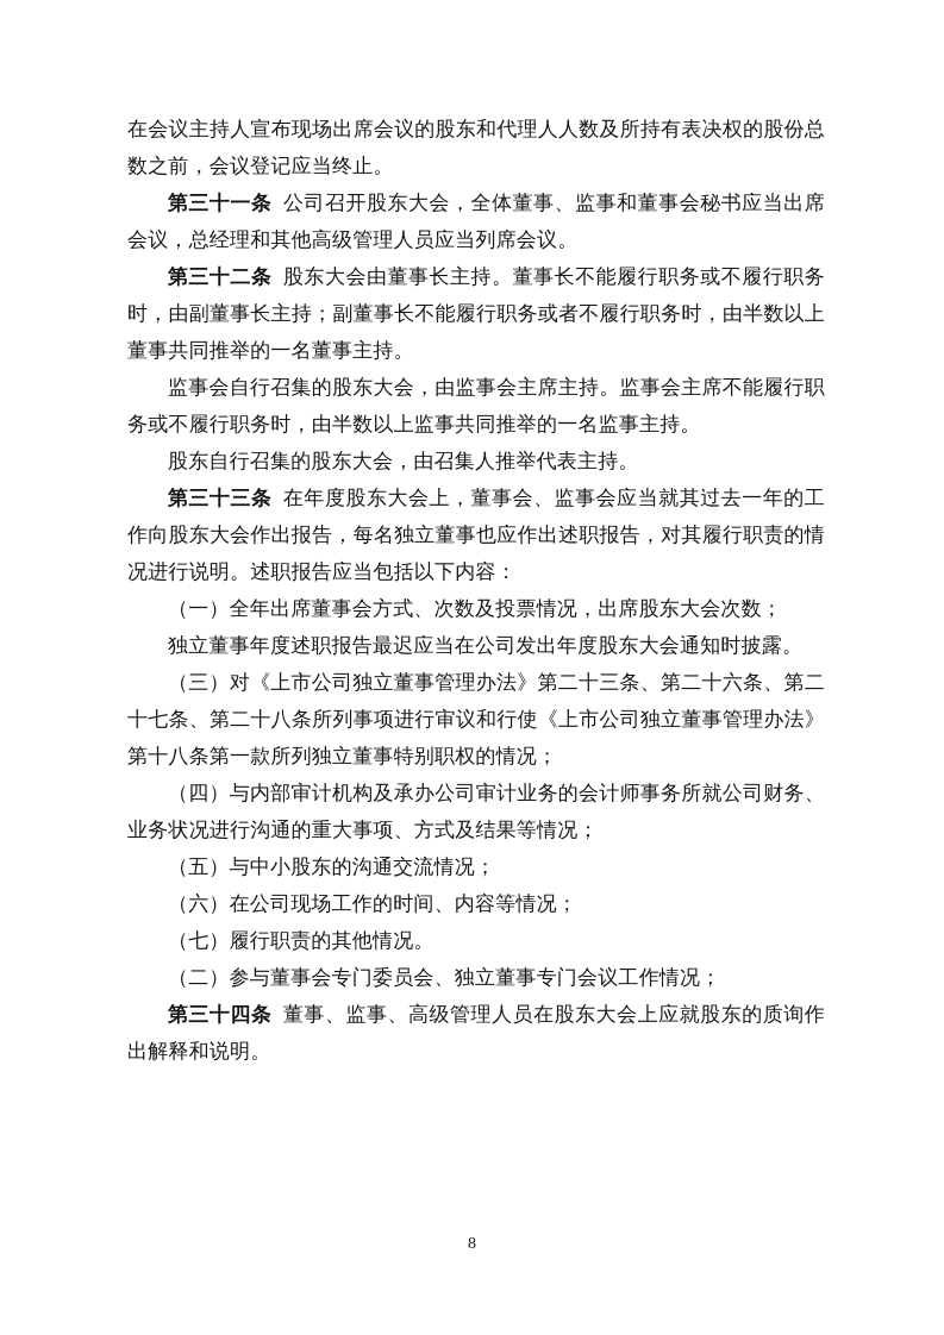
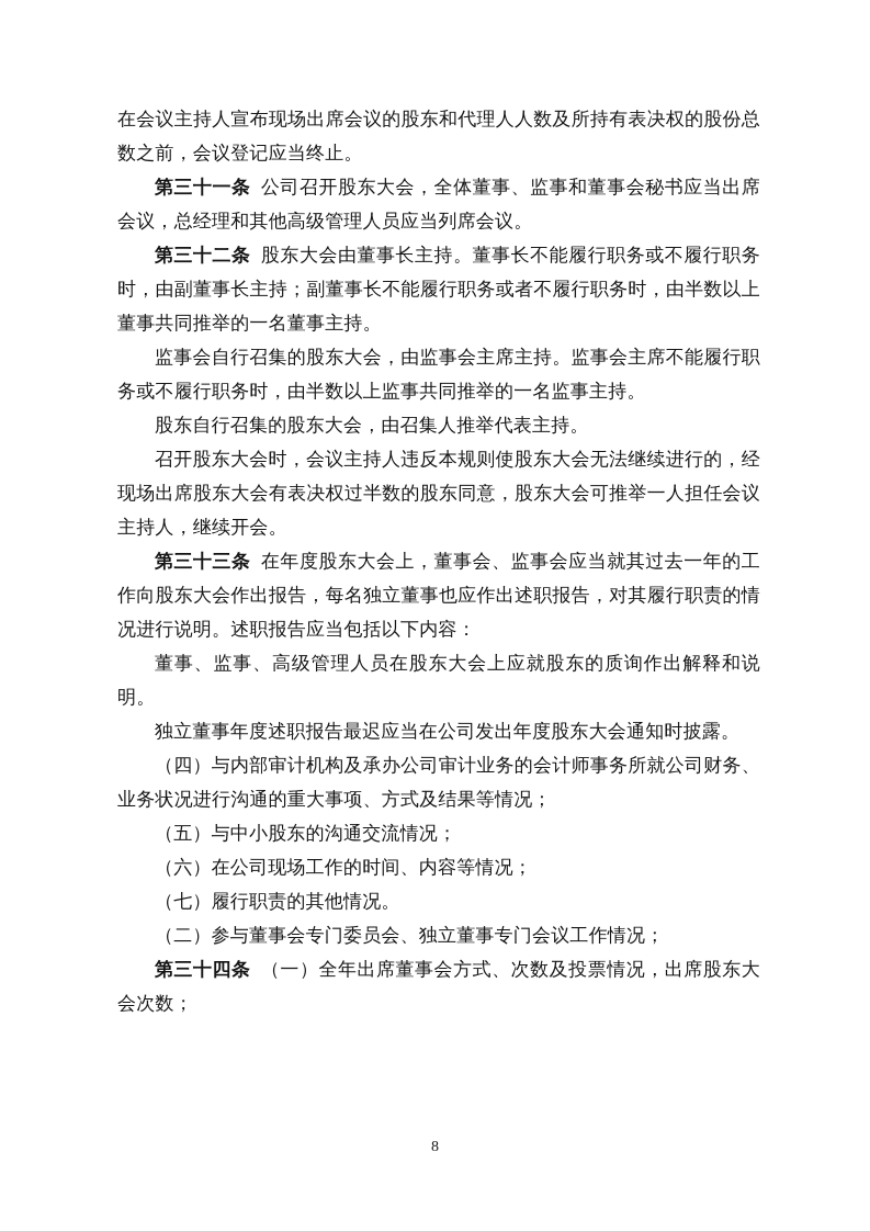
  在会议主持人宣布现场出席会议的股东和代理人人数及所持有表决权的股份总数之前，会议登记应当终止。
  第三十一条 公司召开股东大会，全体董事、监事和董事会秘书应当出席会议，总经理和其他高级管理人员应当列席会议。
  第三十二条 股东大会由董事长主持。董事长不能履行职务或不履行职务时，由副董事长主持；副董事长不能履行职务或者不履行职务时，由半数以上董事共同推举的一名董事主持。
  监事会自行召集的股东大会，由监事会主席主持。监事会主席不能履行职务或不履行职务时，由半数以上监事共同推举的一名监事主持。
  股东自行召集的股东大会，由召集人推举代表主持。
+ 召开股东大会时，会议主持人违反本规则使股东大会无法继续进行的，经现场出席股东大会有表决权过半数的股东同意，股东大会可推举一人担任会议主持人，继续开会。
  第三十三条 在年度股东大会上，董事会、监事会应当就其过去一年的工作向股东大会作出报告，每名独立董事也应作出述职报告，对其履行职责的情况进行说明。述职报告应当包括以下内容：
- （一）全年出席董事会方式、次数及投票情况，出席股东大会次数；
+ 董事、监事、高级管理人员在股东大会上应就股东的质询作出解释和说明。
  独立董事年度述职报告最迟应当在公司发出年度股东大会通知时披露。
- （三）对《上市公司独立董事管理办法》第二十三条、第二十六条、第二十七条、第二十八条所列事项进行审议和行使《上市公司独立董事管理办法》第十八条第一款所列独立董事特别职权的情况；
  （四）与内部审计机构及承办公司审计业务的会计师事务所就公司财务、业务状况进行沟通的重大事项、方式及结果等情况；
  （五）与中小股东的沟通交流情况；
  （六）在公司现场工作的时间、内容等情况；
  （七）履行职责的其他情况。
  （二）参与董事会专门委员会、独立董事专门会议工作情况；
- 第三十四条 董事、监事、高级管理人员在股东大会上应就股东的质询作出解释和说明。
+ 第三十四条 （一）全年出席董事会方式、次数及投票情况，出席股东大会次数；
  8
